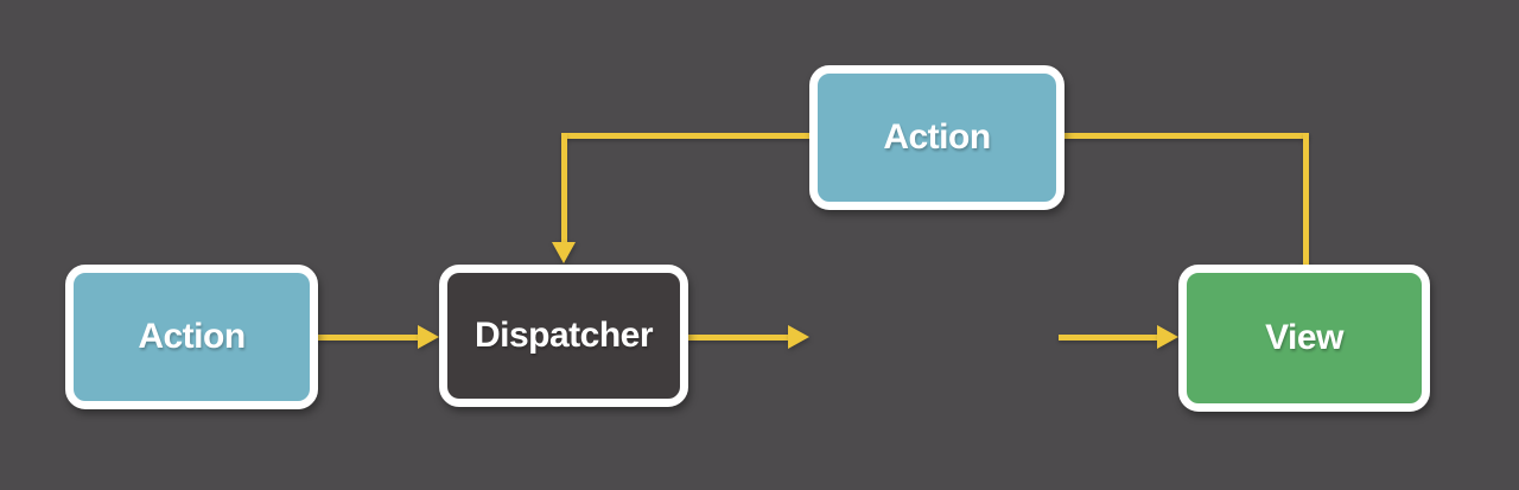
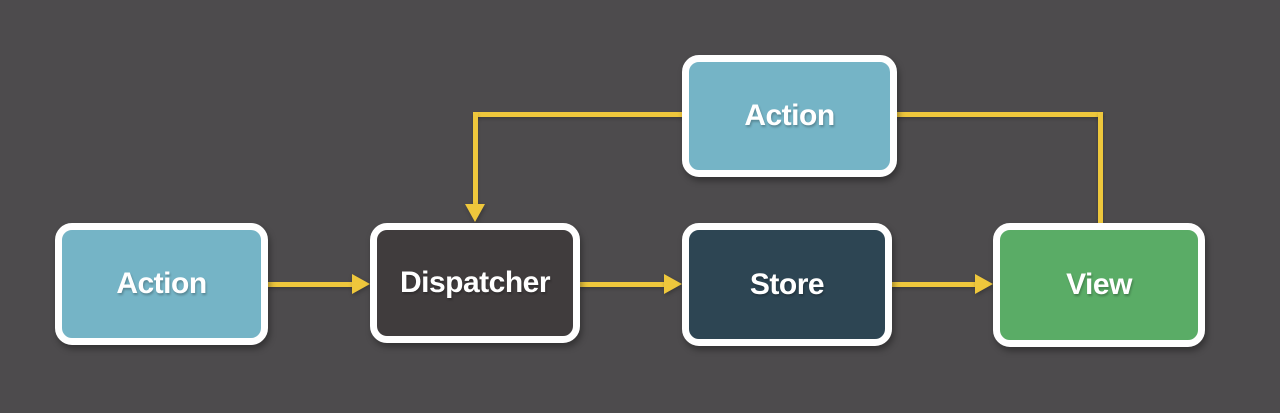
  Action
  Action
  Dispatcher
+ Store
  View
